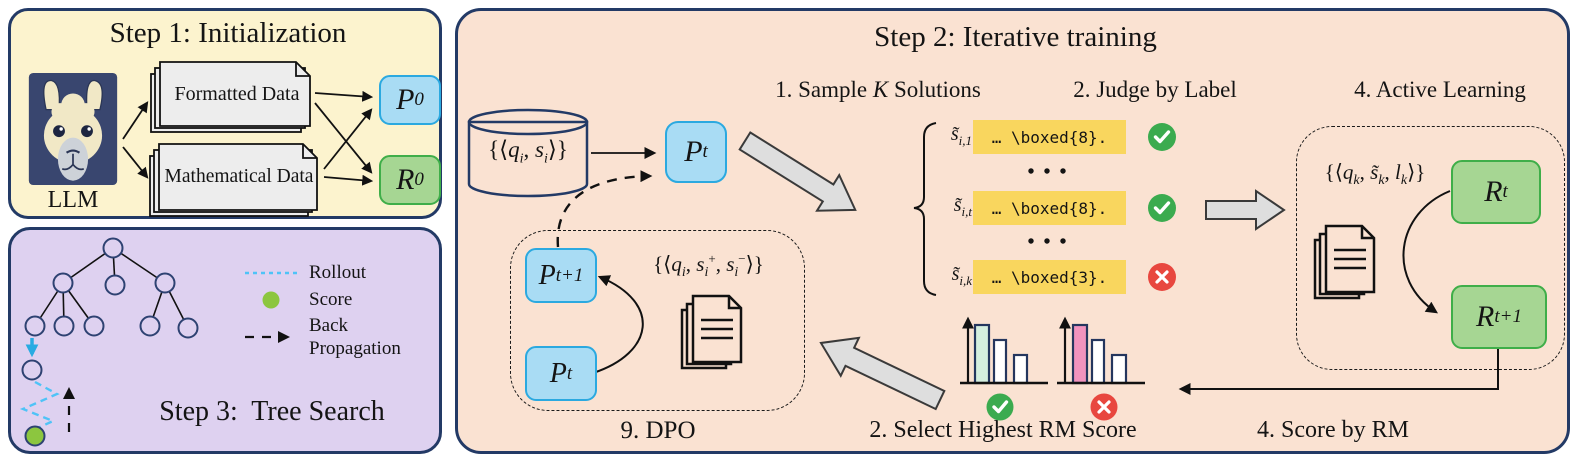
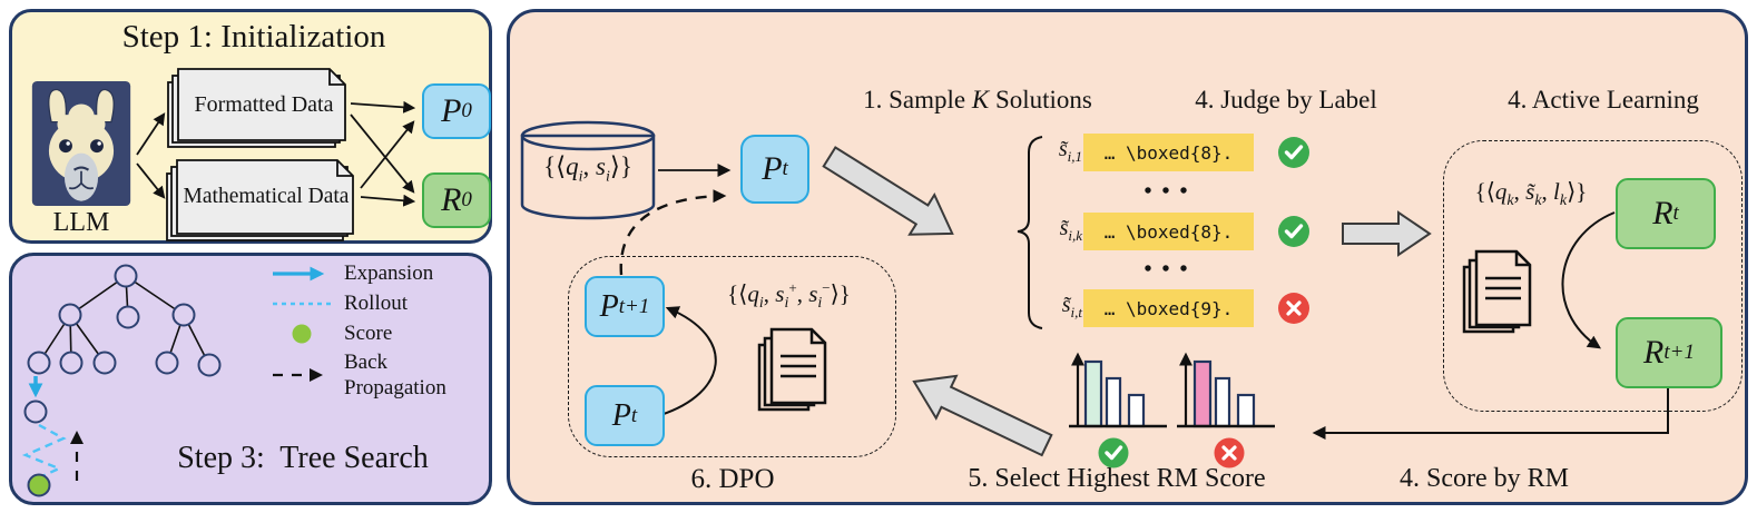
  Step 1: Initialization
  LLM
  Formatted Data
  Mathematical Data
  P
  0
  R
  0
+ Expansion
  Rollout
  Score
  Back
  Propagation
  Step 3: Tree Search
- Step 2: Iterative training
  1. Sample K Solutions
- 2. Judge by Label
+ 4. Judge by Label
  4. Active Learning
- 9. DPO
+ 6. DPO
- 2. Select Highest RM Score
+ 5. Select Highest RM Score
  4. Score by RM
  {⟨qi, si⟩}
  P
  t
  s̃i,1
  … \boxed{8}.
  • • •
- s̃i,t
+ s̃i,k
  … \boxed{8}.
  • • •
- s̃i,k
+ s̃i,t
- … \boxed{3}.
+ … \boxed{9}.
  {⟨qk, s̃k, lk⟩}
  R
  t
  R
  t+1
  P
  t+1
  P
  t
  {⟨qi, si+, si−⟩}
